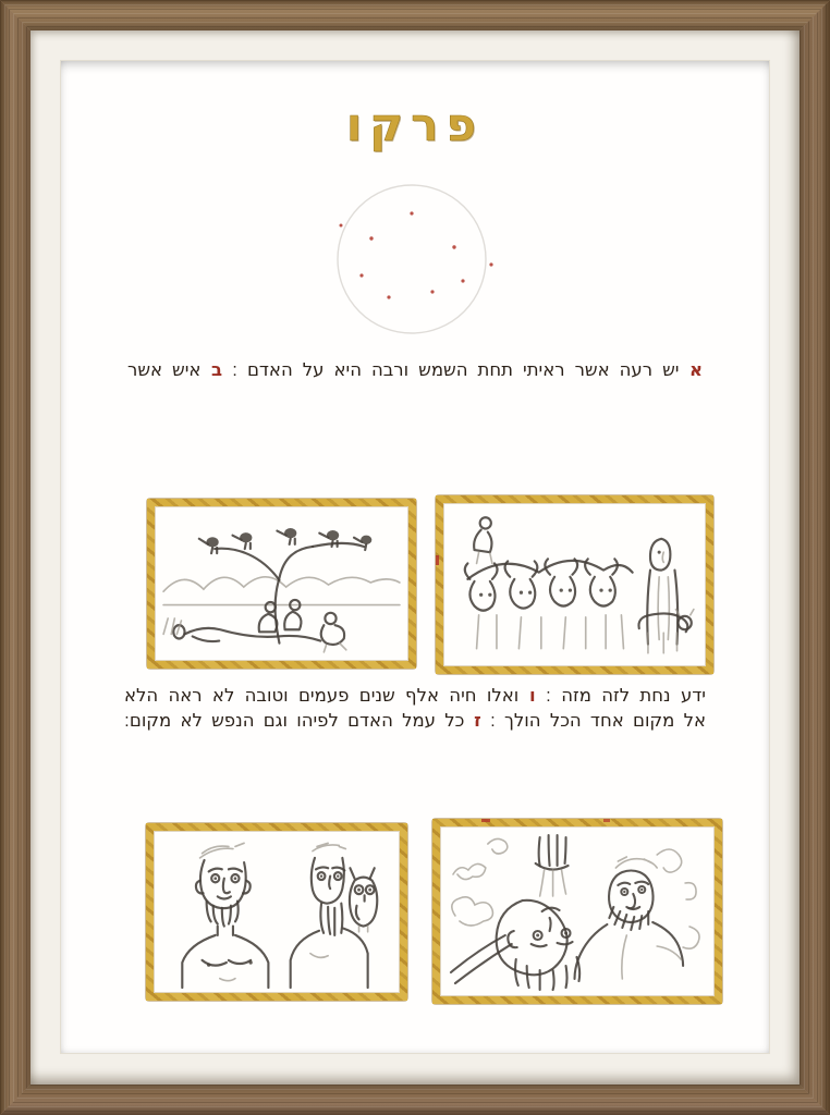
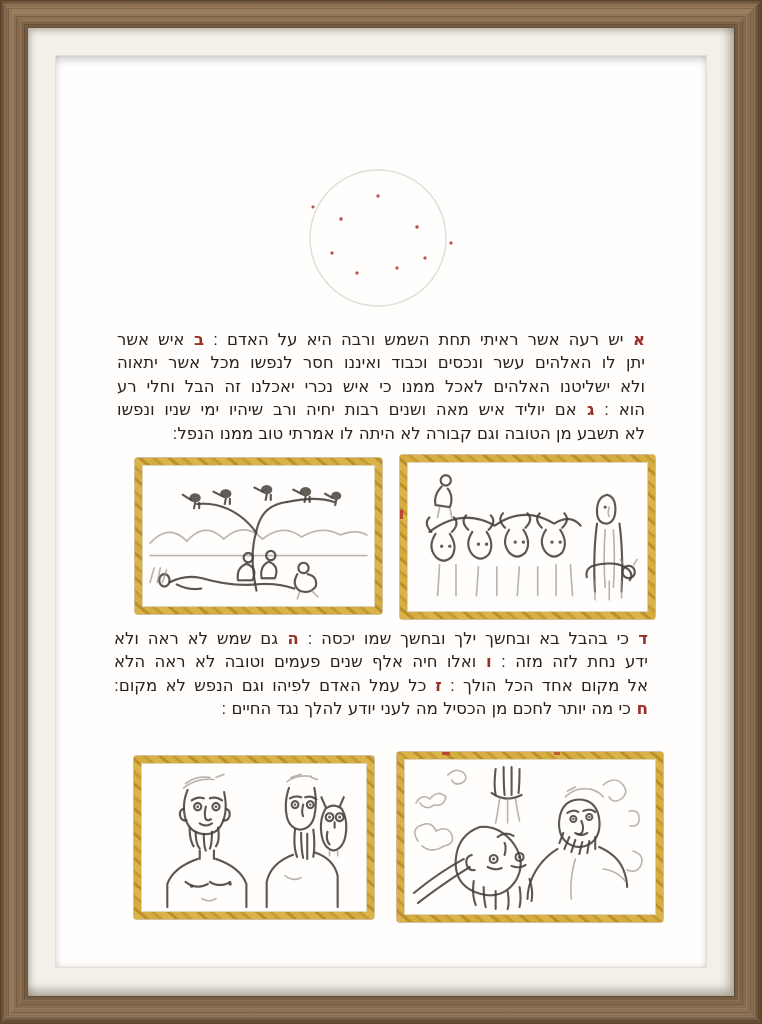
- פרקו
  א יש רעה אשר ראיתי תחת השמש ורבה היא על האדם ׃ ב איש אשר
+ יתן לו האלהים עשר ונכסים וכבוד ואיננו חסר לנפשו מכל אשר יתאוה
+ ולא ישליטנו האלהים לאכל ממנו כי איש נכרי יאכלנו זה הבל וחלי רע
+ הוא ׃ ג אם יוליד איש מאה ושנים רבות יחיה ורב שיהיו ימי שניו ונפשו
+ לא תשבע מן הטובה וגם קבורה לא היתה לו אמרתי טוב ממנו הנפל׃
+ ד כי בהבל בא ובחשך ילך ובחשך שמו יכסה ׃ ה גם שמש לא ראה ולא
  ידע נחת לזה מזה ׃ ו ואלו חיה אלף שנים פעמים וטובה לא ראה הלא
  אל מקום אחד הכל הולך ׃ ז כל עמל האדם לפיהו וגם הנפש לא מקום׃
+ ח כי מה יותר לחכם מן הכסיל מה לעני יודע להלך נגד החיים ׃
